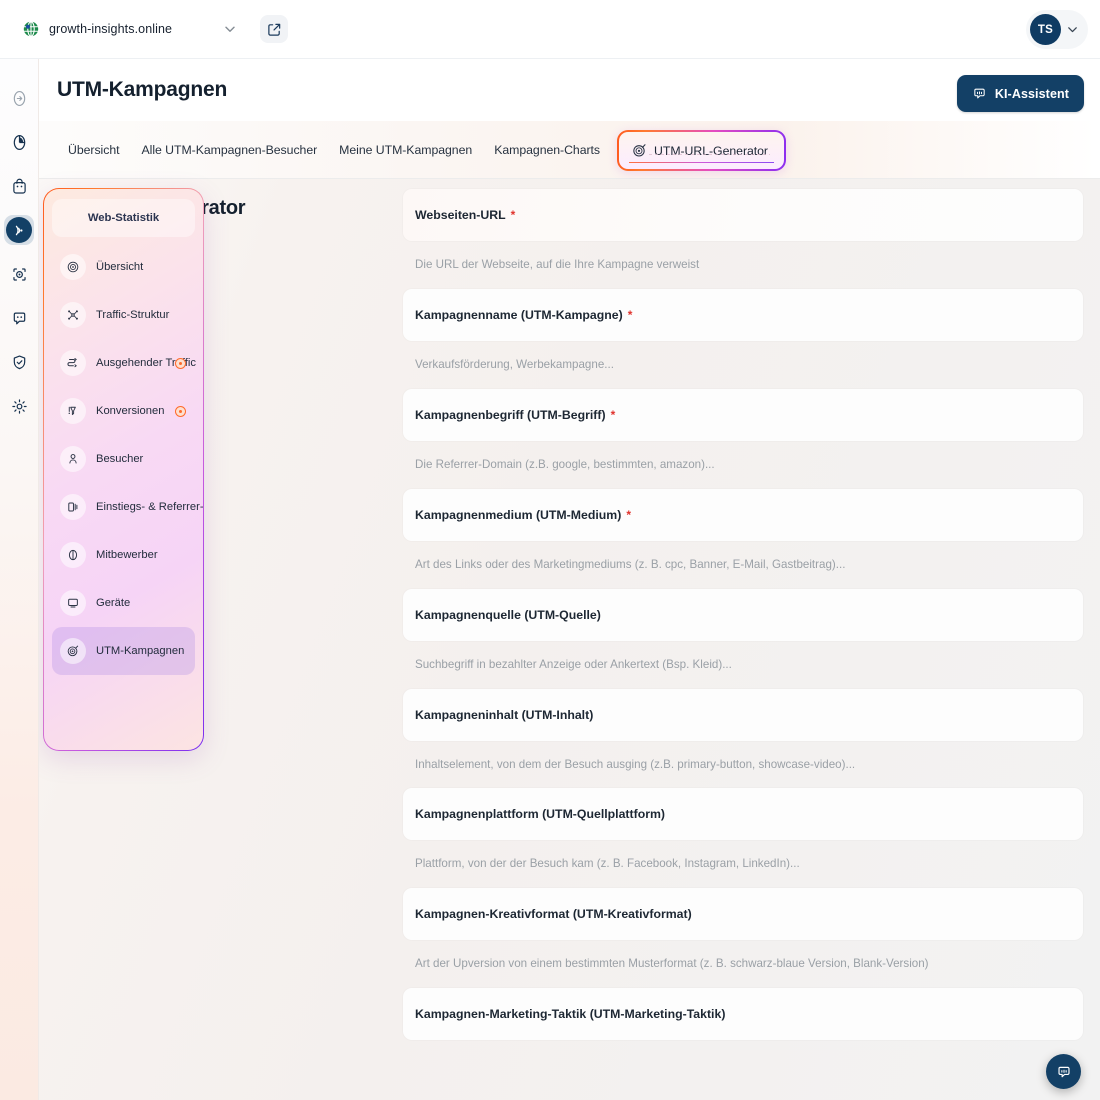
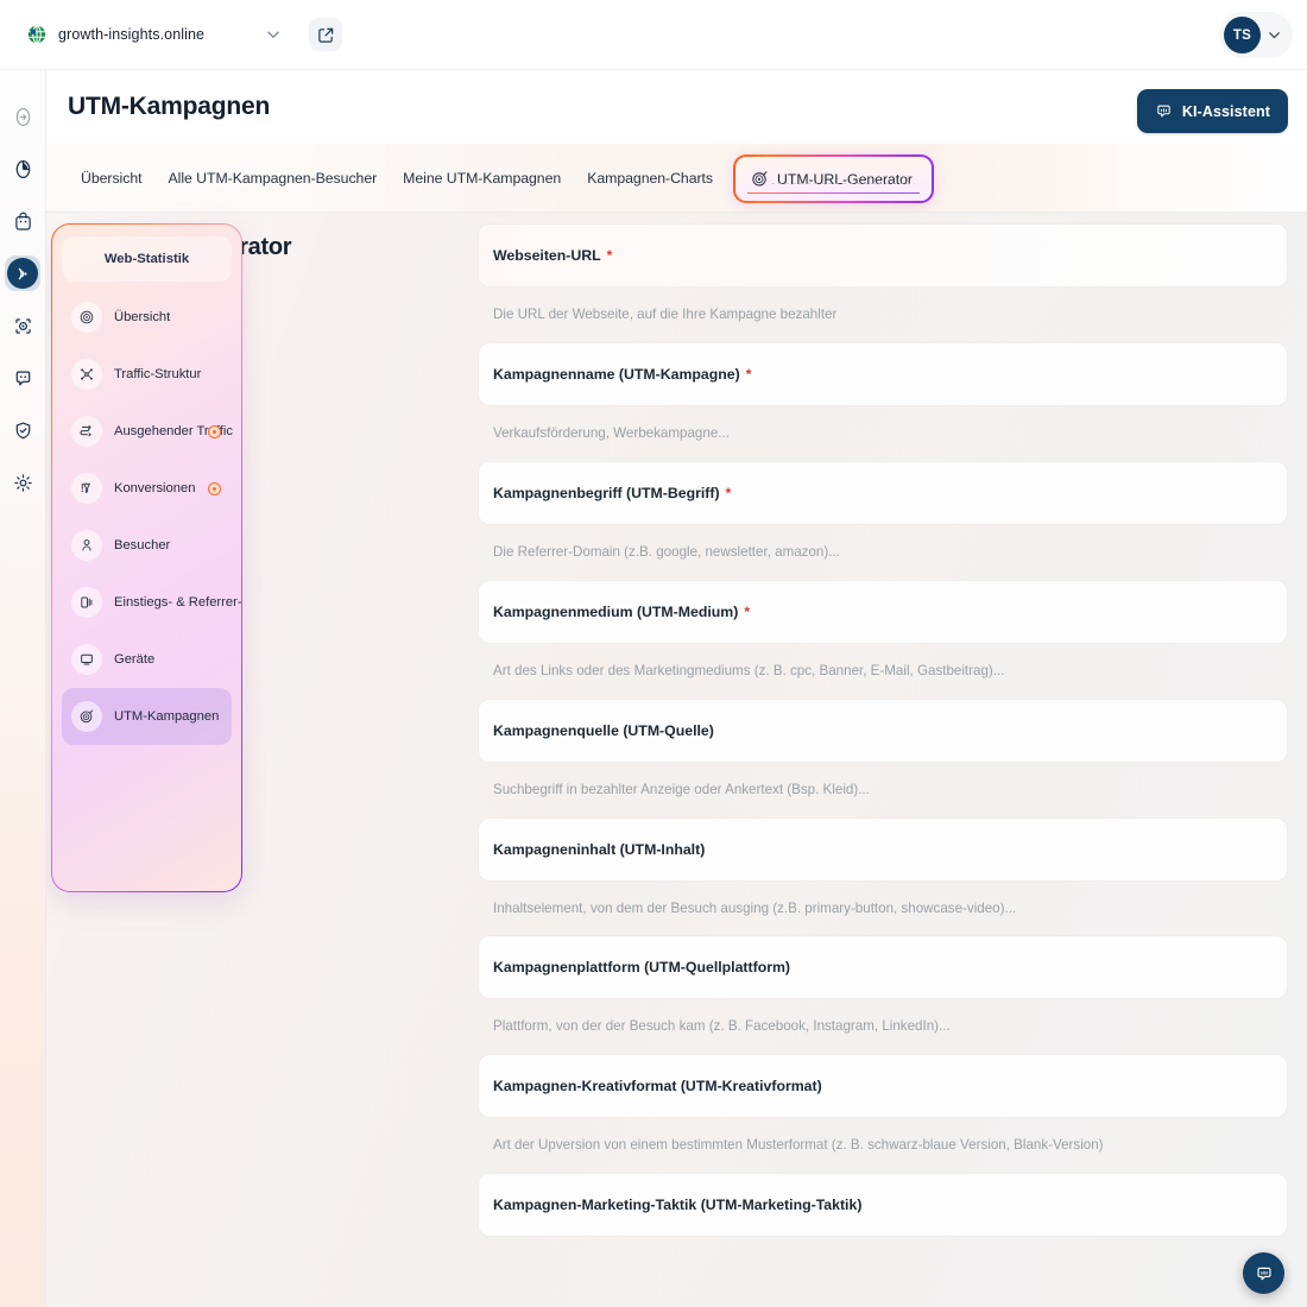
  growth-insights.online
  TS
  UTM-Kampagnen
  KI-Assistent
  Übersicht
  Alle UTM-Kampagnen-Besucher
  Meine UTM-Kampagnen
  Kampagnen-Charts
  UTM-URL-Generator
  Web-Statistik
  Übersicht
  Traffic-Struktur
  Ausgehender Trfic
  Konversionen
  Besucher
  Einstiegs- & Referrer-
- Mitbewerber
  Geräte
  UTM-Kampagnen
  Webseiten-URL
  *
- Die URL der Webseite, auf die Ihre Kampagne verweist
+ Die URL der Webseite, auf die Ihre Kampagne bezahlter
  Kampagnenname (UTM-Kampagne)
  *
  Verkaufsförderung, Werbekampagne...
  Kampagnenbegriff (UTM-Begriff)
  *
- Die Referrer-Domain (z.B. google, bestimmten, amazon)...
+ Die Referrer-Domain (z.B. google, newsletter, amazon)...
  Kampagnenmedium (UTM-Medium)
  *
  Art des Links oder des Marketingmediums (z. B. cpc, Banner, E-Mail, Gastbeitrag)...
  Kampagnenquelle (UTM-Quelle)
  Suchbegriff in bezahlter Anzeige oder Ankertext (Bsp. Kleid)...
  Kampagneninhalt (UTM-Inhalt)
  Inhaltselement, von dem der Besuch ausging (z.B. primary-button, showcase-video)...
  Kampagnenplattform (UTM-Quellplattform)
  Plattform, von der der Besuch kam (z. B. Facebook, Instagram, LinkedIn)...
  Kampagnen-Kreativformat (UTM-Kreativformat)
  Art der Upversion von einem bestimmten Musterformat (z. B. schwarz-blaue Version, Blank-Version)
  Kampagnen-Marketing-Taktik (UTM-Marketing-Taktik)
